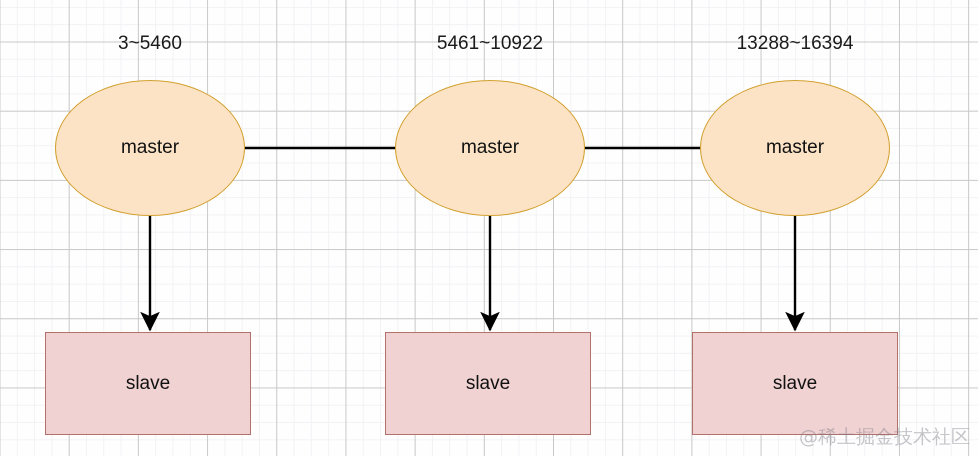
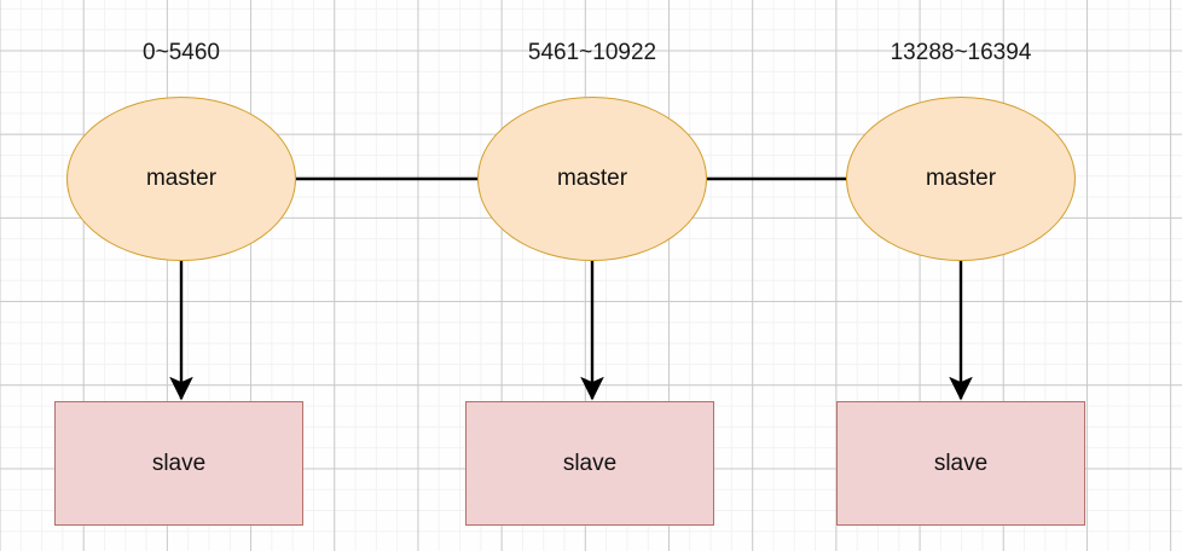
- 3~5460
+ 0~5460
  5461~10922
  13288~16394
  master
  master
  master
  slave
  slave
  slave
- @稀土掘金技术社区
